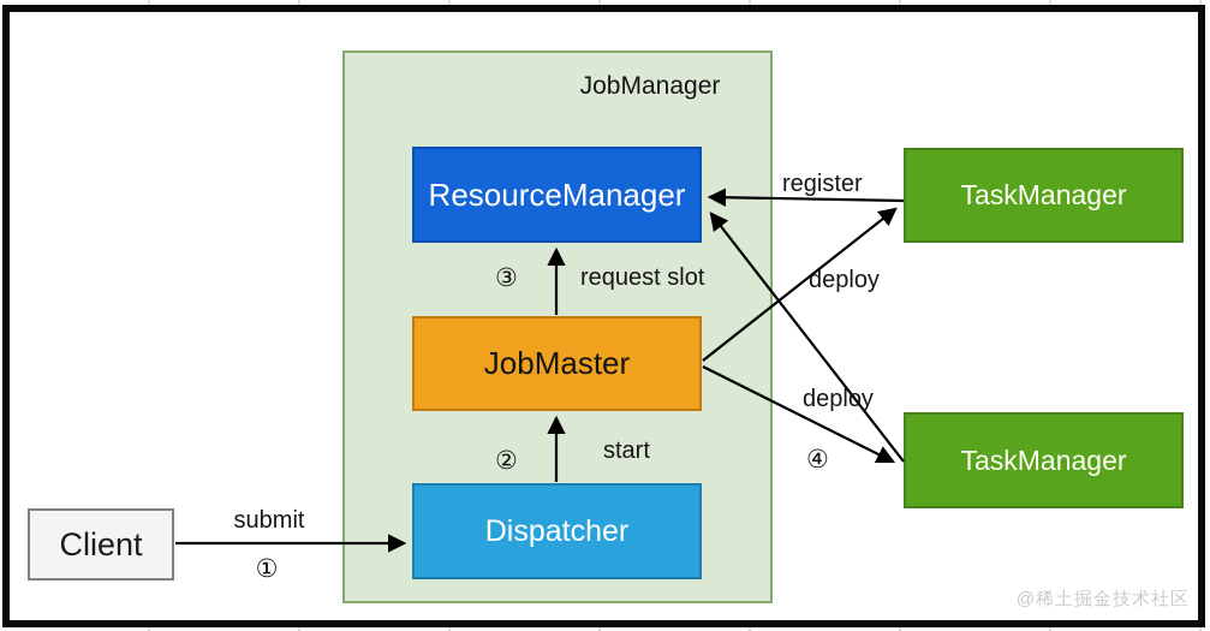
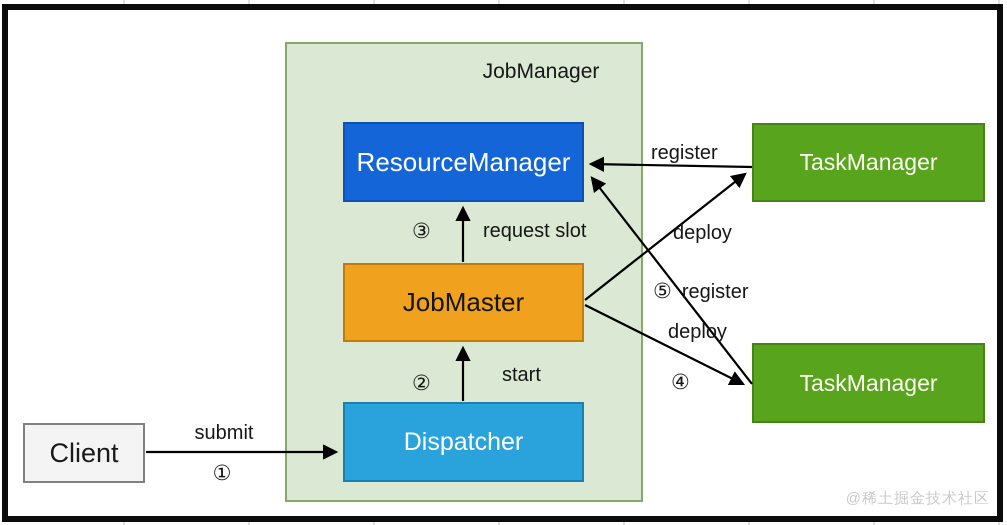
  JobManager
  ResourceManager
  JobMaster
  Dispatcher
  TaskManager
  TaskManager
  Client
  submit
  ①
  ②
  start
  ③
  request slot
  register
  deploy
+ ⑤ register
  deploy
  ④
  @稀土掘金技术社区
